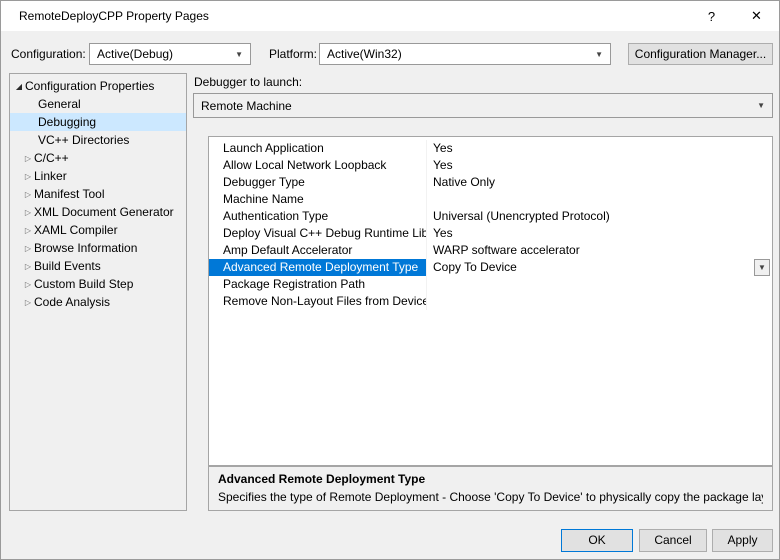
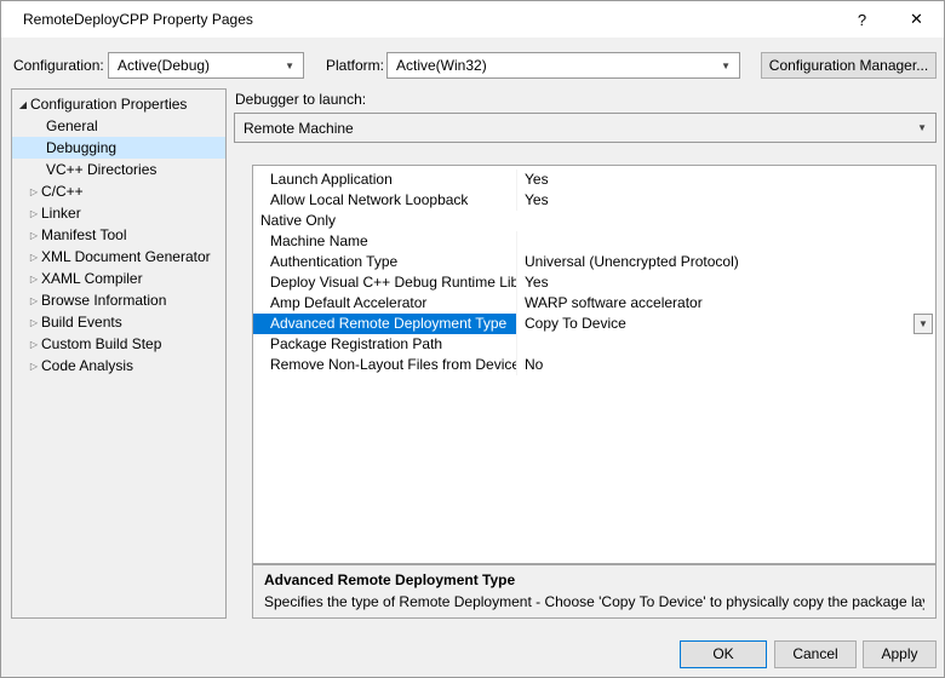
  RemoteDeployCPP Property Pages
  ?
  ✕
  Configuration:
  Active(Debug)
  ▼
  Platform:
  Active(Win32)
  ▼
  Configuration Manager...
  ◢
  Configuration Properties
  General
  Debugging
  VC++ Directories
  ▷
  C/C++
  ▷
  Linker
  ▷
  Manifest Tool
  ▷
  XML Document Generator
  ▷
  XAML Compiler
  ▷
  Browse Information
  ▷
  Build Events
  ▷
  Custom Build Step
  ▷
  Code Analysis
  Debugger to launch:
  Remote Machine
  ▼
  Launch Application
  Yes
  Allow Local Network Loopback
  Yes
- Debugger Type
  Native Only
  Machine Name
  Authentication Type
  Universal (Unencrypted Protocol)
  Deploy Visual C++ Debug Runtime Lib
  Yes
  Amp Default Accelerator
  WARP software accelerator
  Advanced Remote Deployment Type
  Copy To Device
  ▼
  Package Registration Path
  Remove Non-Layout Files from Device
+ No
  Advanced Remote Deployment Type
  Specifies the type of Remote Deployment - Choose 'Copy To Device' to physically copy the package la
  OK
  Cancel
  Apply
